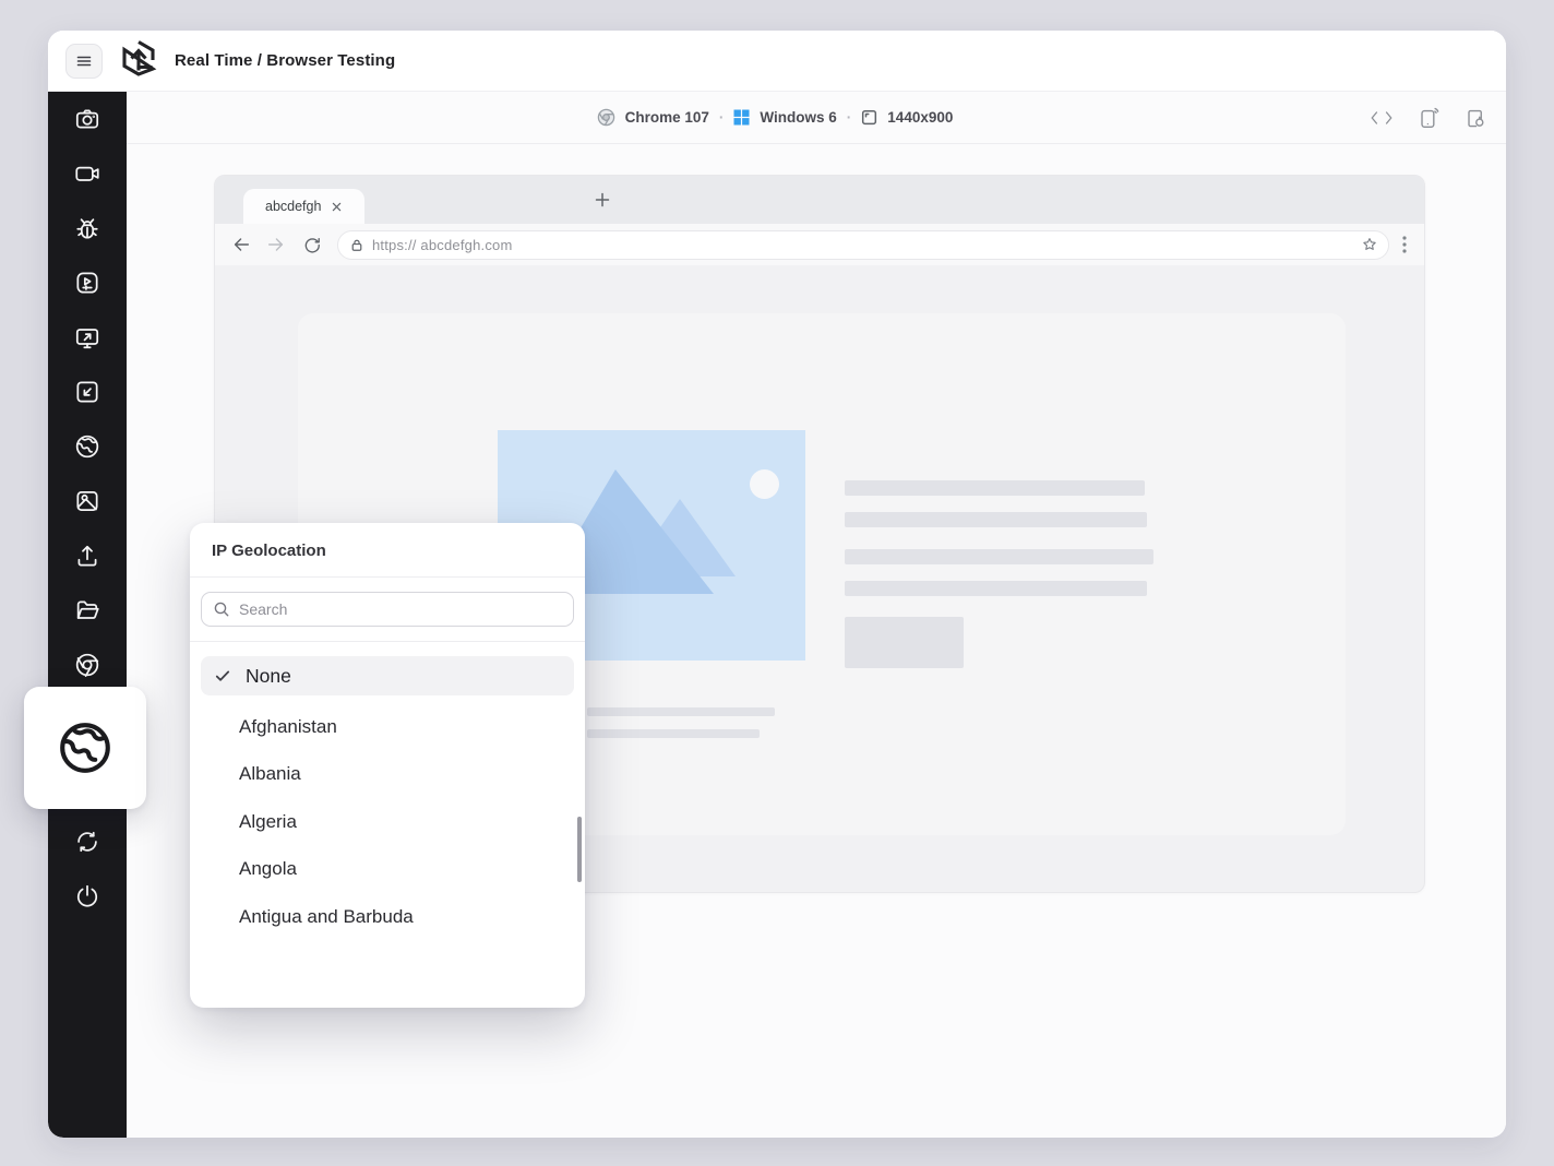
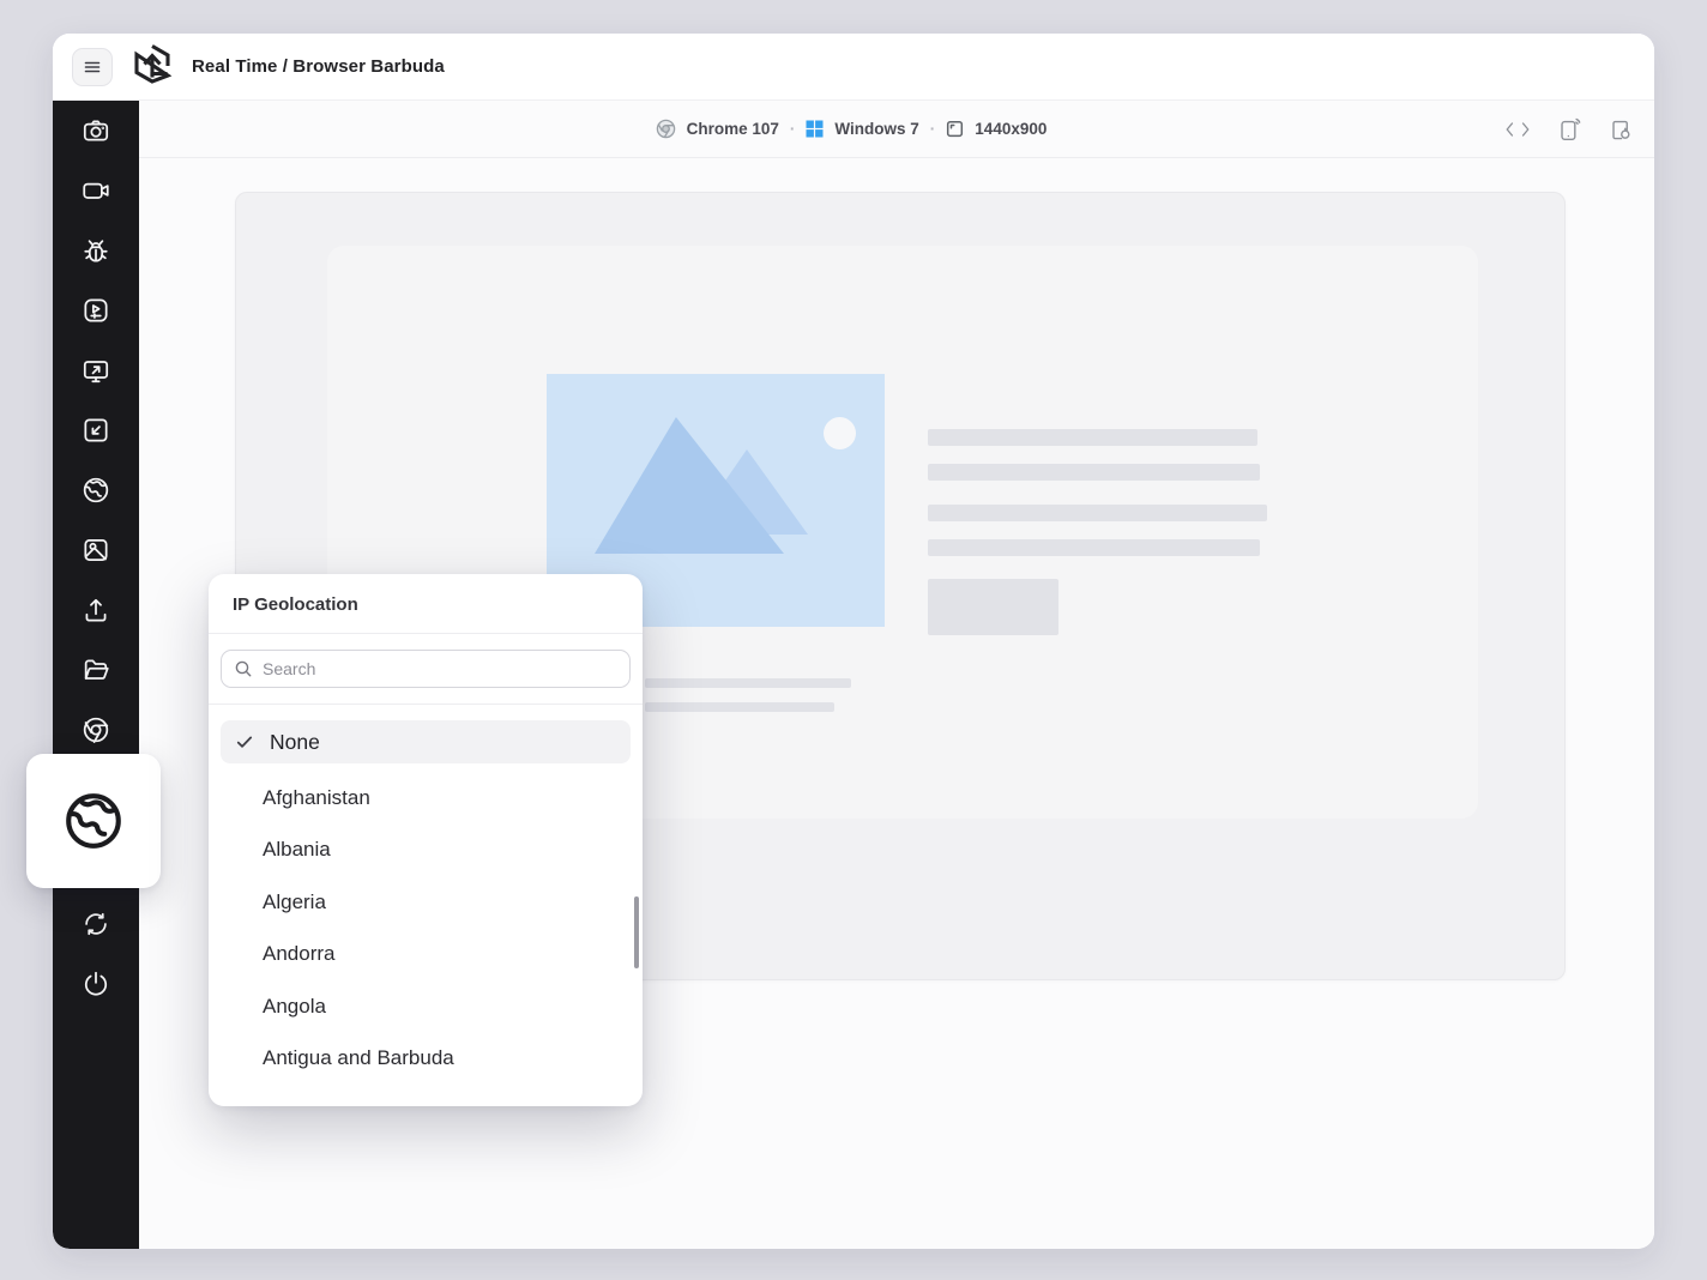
- Real Time / Browser Testing
+ Real Time / Browser Barbuda
  Chrome 107
  ·
- Windows 6
+ Windows 7
  ·
  1440x900
- abcdefgh
- https:// abcdefgh.com
  IP Geolocation
  Search
  None
  Afghanistan
  Albania
  Algeria
+ Andorra
  Angola
  Antigua and Barbuda
